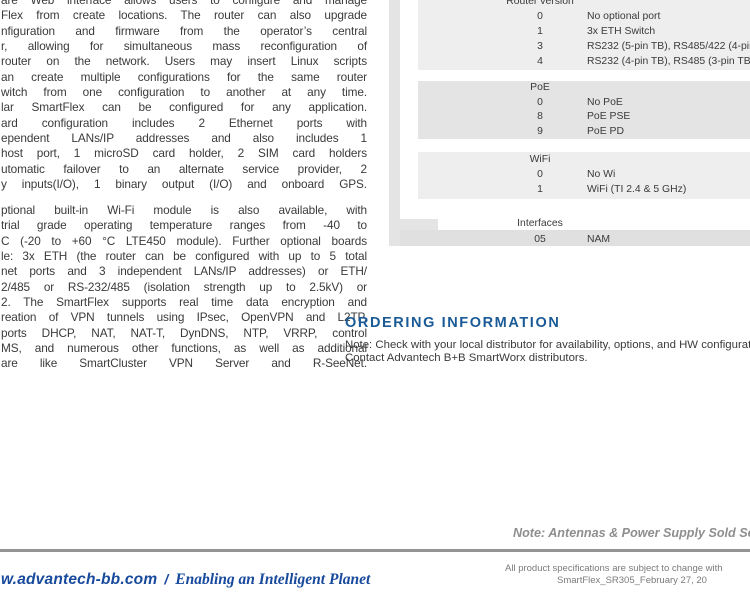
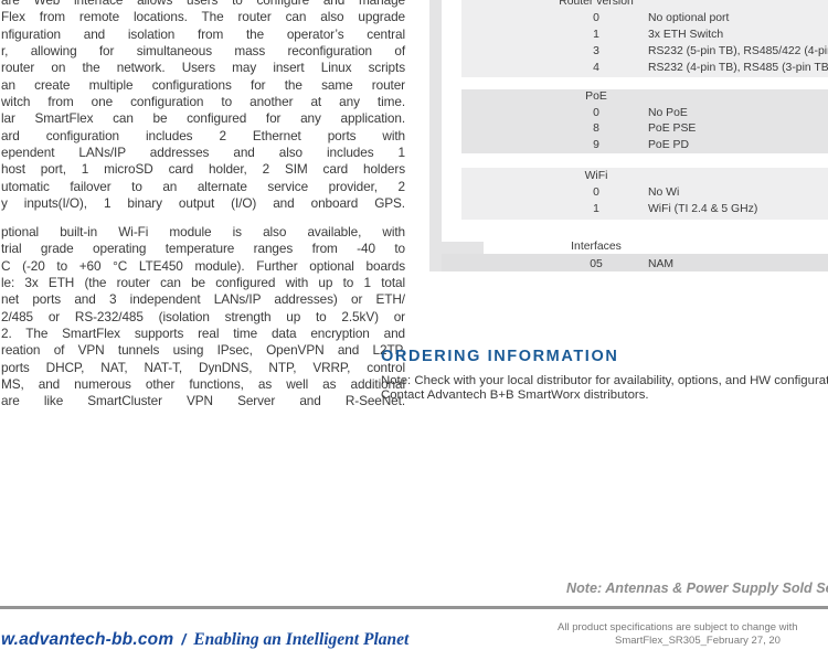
  are Web interface allows users to configure and manage
- Flex from create locations. The router can also upgrade
+ Flex from remote locations. The router can also upgrade
- nfiguration and firmware from the operator’s central
+ nfiguration and isolation from the operator’s central
  r, allowing for simultaneous mass reconfiguration of
  router on the network. Users may insert Linux scripts
  an create multiple configurations for the same router
  witch from one configuration to another at any time.
  lar SmartFlex can be configured for any application.
  ard configuration includes 2 Ethernet ports with
  ependent LANs/IP addresses and also includes 1
  host port, 1 microSD card holder, 2 SIM card holders
  utomatic failover to an alternate service provider, 2
  y inputs(I/O), 1 binary output (I/O) and onboard GPS.
  ptional built-in Wi-Fi module is also available, with
  trial grade operating temperature ranges from -40 to
  C (-20 to +60 °C LTE450 module). Further optional boards
- le: 3x ETH (the router can be configured with up to 5 total
+ le: 3x ETH (the router can be configured with up to 1 total
  net ports and 3 independent LANs/IP addresses) or ETH/
  2/485 or RS-232/485 (isolation strength up to 2.5kV) or
  2. The SmartFlex supports real time data encryption and
  reation of VPN tunnels using IPsec, OpenVPN and L2TP.
  ports DHCP, NAT, NAT-T, DynDNS, NTP, VRRP, control
  MS, and numerous other functions, as well as additional
  are like SmartCluster VPN Server and R-SeeNet.
  Router version
  0
  No optional port
  1
  3x ETH Switch
  3
  RS232 (5-pin TB), RS485/422 (4-pi
  4
  RS232 (4-pin TB), RS485 (3-pin TB
  PoE
  0
  No PoE
  8
  PoE PSE
  9
  PoE PD
  WiFi
  0
  No Wi
  1
  WiFi (TI 2.4 & 5 GHz)
  Interfaces
  05
  NAM
  ORDERING INFORMATION
  Note: Check with your local distributor for availability, options, and HW configura
  Contact Advantech B+B SmartWorx distributors.
  Note: Antennas & Power Supply Sold S
  w.advantech-bb.com / Enabling an Intelligent Planet
  All product specifications are subject to change with
  SmartFlex_SR305_February 27, 20
